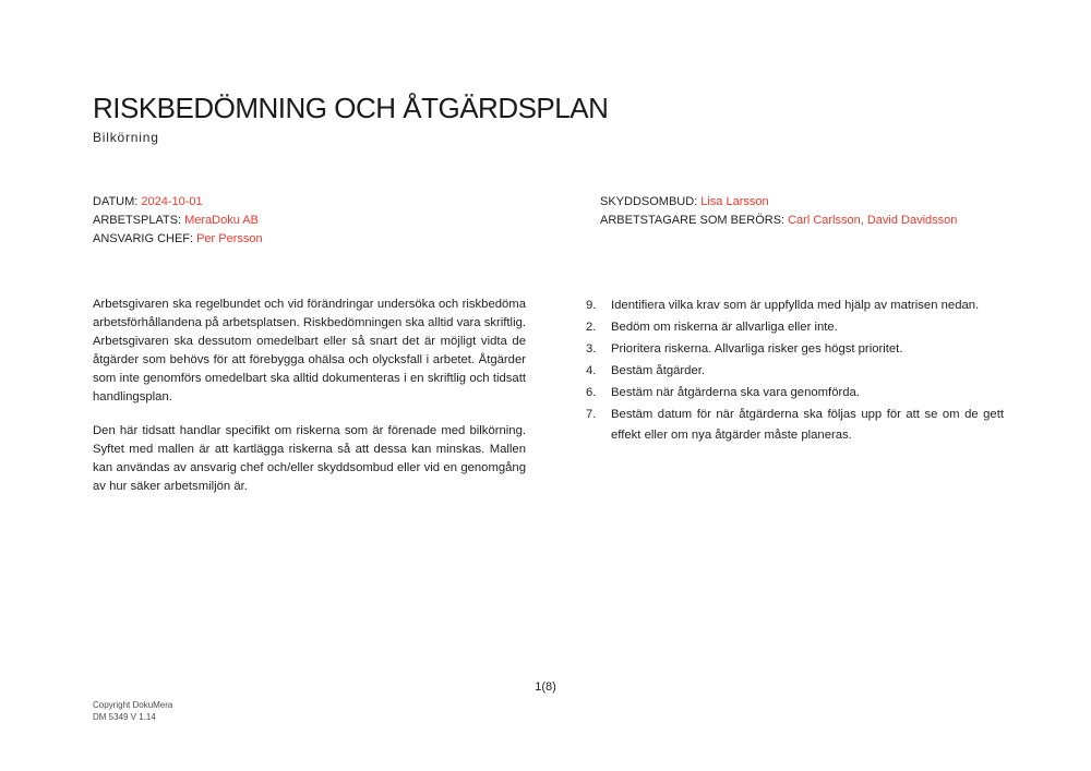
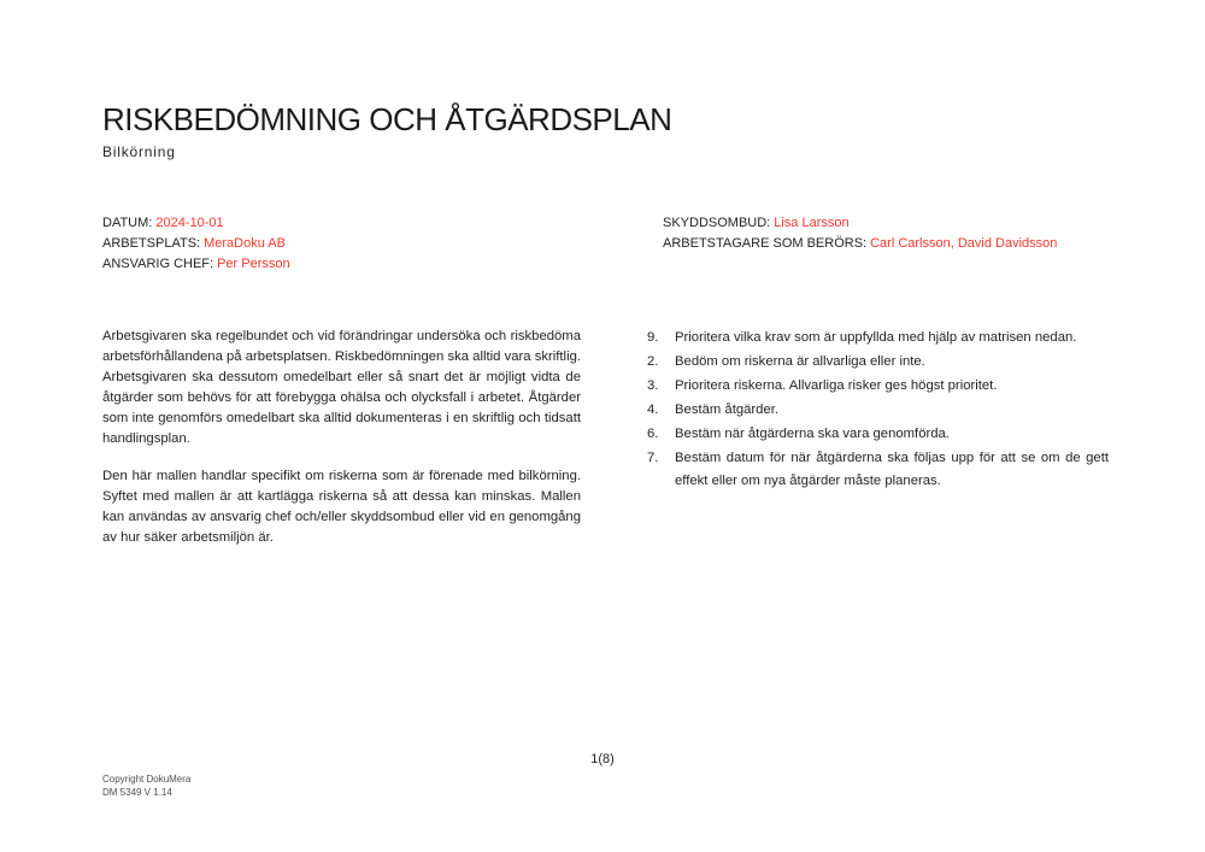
  RISKBEDÖMNING OCH ÅTGÄRDSPLAN
  Bilkörning
  DATUM: 2024-10-01
  ARBETSPLATS: MeraDoku AB
  ANSVARIG CHEF: Per Persson
  SKYDDSOMBUD: Lisa Larsson
  ARBETSTAGARE SOM BERÖRS: Carl Carlsson, David Davidsson
  Arbetsgivaren ska regelbundet och vid förändringar undersöka och riskbedöma arbetsförhållandena på arbetsplatsen. Riskbedömningen ska alltid vara skriftlig. Arbetsgivaren ska dessutom omedelbart eller så snart det är möjligt vidta de åtgärder som behövs för att förebygga ohälsa och olycksfall i arbetet. Åtgärder som inte genomförs omedelbart ska alltid dokumenteras i en skriftlig och tidsatt handlingsplan.
- Den här tidsatt handlar specifikt om riskerna som är förenade med bilkörning. Syftet med mallen är att kartlägga riskerna så att dessa kan minskas. Mallen kan användas av ansvarig chef och/eller skyddsombud eller vid en genomgång av hur säker arbetsmiljön är.
+ Den här mallen handlar specifikt om riskerna som är förenade med bilkörning. Syftet med mallen är att kartlägga riskerna så att dessa kan minskas. Mallen kan användas av ansvarig chef och/eller skyddsombud eller vid en genomgång av hur säker arbetsmiljön är.
  9.
- Identifiera vilka krav som är uppfyllda med hjälp av matrisen nedan.
+ Prioritera vilka krav som är uppfyllda med hjälp av matrisen nedan.
  2.
  Bedöm om riskerna är allvarliga eller inte.
  3.
  Prioritera riskerna. Allvarliga risker ges högst prioritet.
  4.
  Bestäm åtgärder.
  6.
  Bestäm när åtgärderna ska vara genomförda.
  7.
  Bestäm datum för när åtgärderna ska följas upp för att se om de gett effekt eller om nya åtgärder måste planeras.
  1(8)
  Copyright DokuMera
  DM 5349 V 1.14
